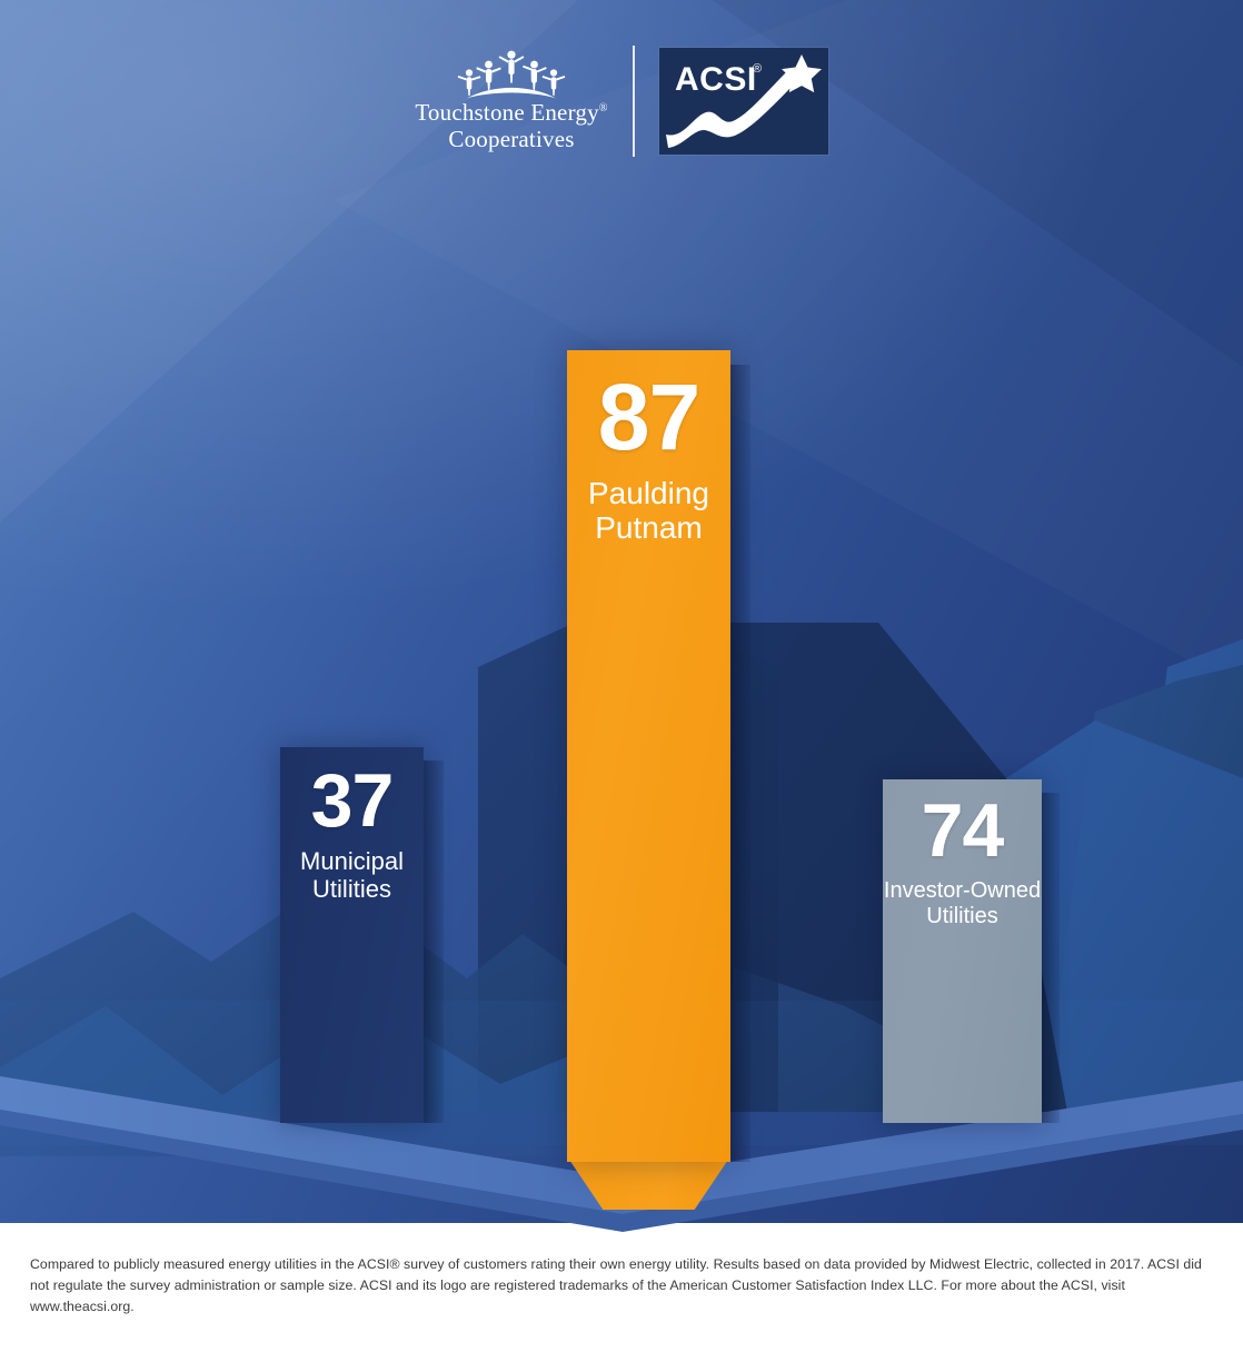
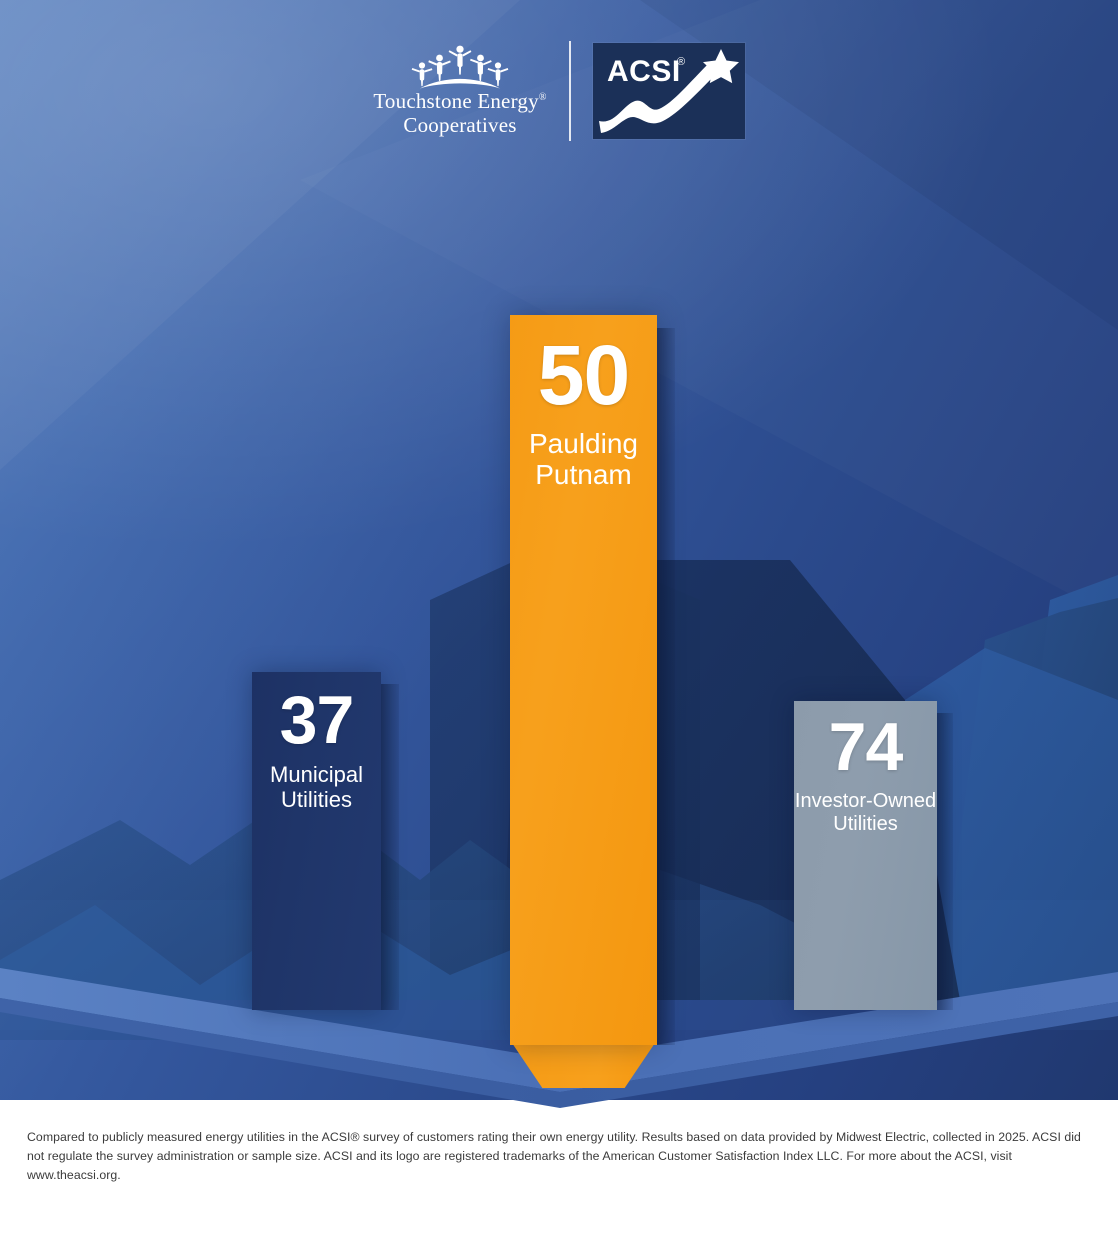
  Touchstone Energy®
  Cooperatives
  ACSI
  ®
  37
  Municipal
  Utilities
- 87
+ 50
  Paulding
  Putnam
  74
  Investor-Owned
  Utilities
- Compared to publicly measured energy utilities in the ACSI® survey of customers rating their own energy utility. Results based on data provided by Midwest Electric, collected in 2017. ACSI did not regulate the survey administration or sample size. ACSI and its logo are registered trademarks of the American Customer Satisfaction Index LLC. For more about the ACSI, visit www.theacsi.org.
+ Compared to publicly measured energy utilities in the ACSI® survey of customers rating their own energy utility. Results based on data provided by Midwest Electric, collected in 2025. ACSI did not regulate the survey administration or sample size. ACSI and its logo are registered trademarks of the American Customer Satisfaction Index LLC. For more about the ACSI, visit www.theacsi.org.
